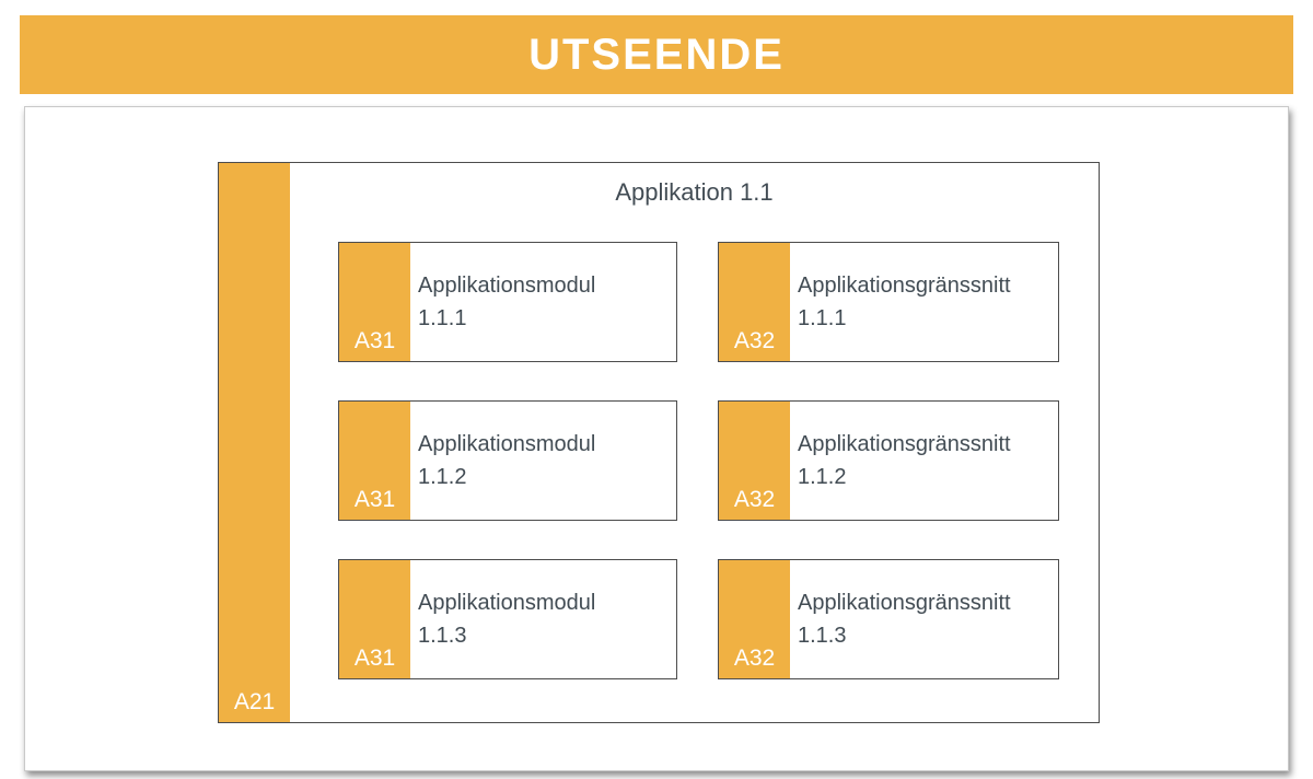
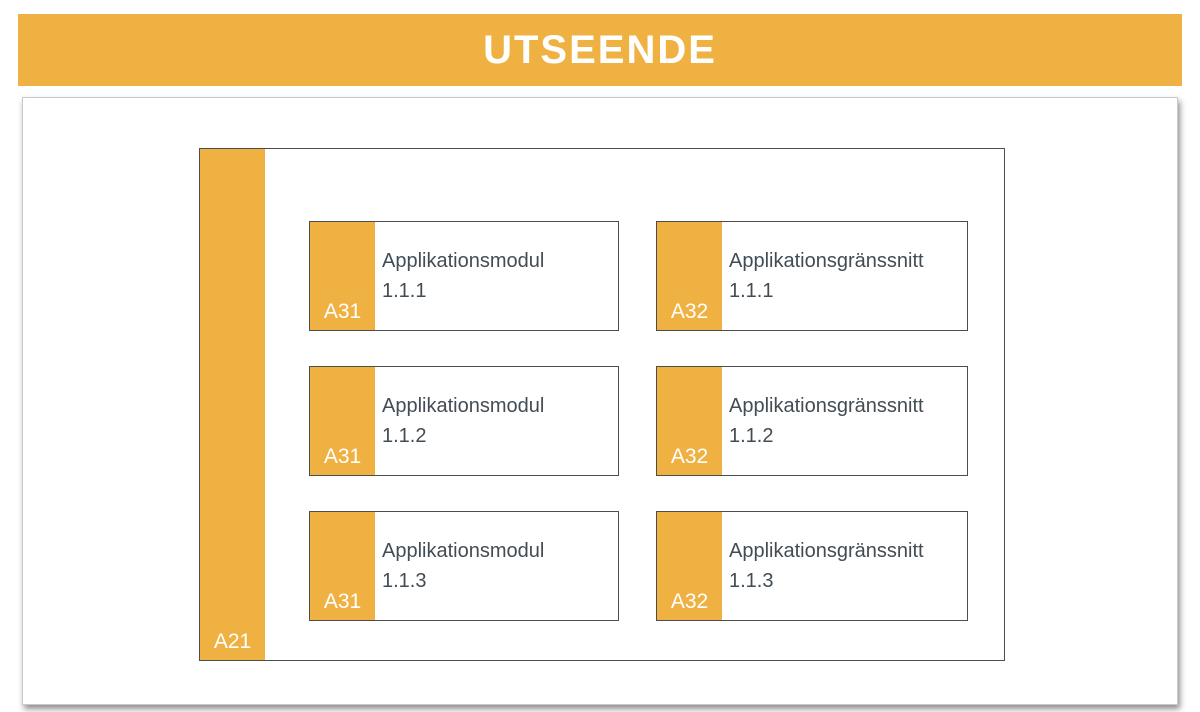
  UTSEENDE
  A21
- Applikation 1.1
  A31
  Applikationsmodul
  1.1.1
  A32
  Applikationsgränssnitt
  1.1.1
  A31
  Applikationsmodul
  1.1.2
  A32
  Applikationsgränssnitt
  1.1.2
  A31
  Applikationsmodul
  1.1.3
  A32
  Applikationsgränssnitt
  1.1.3
